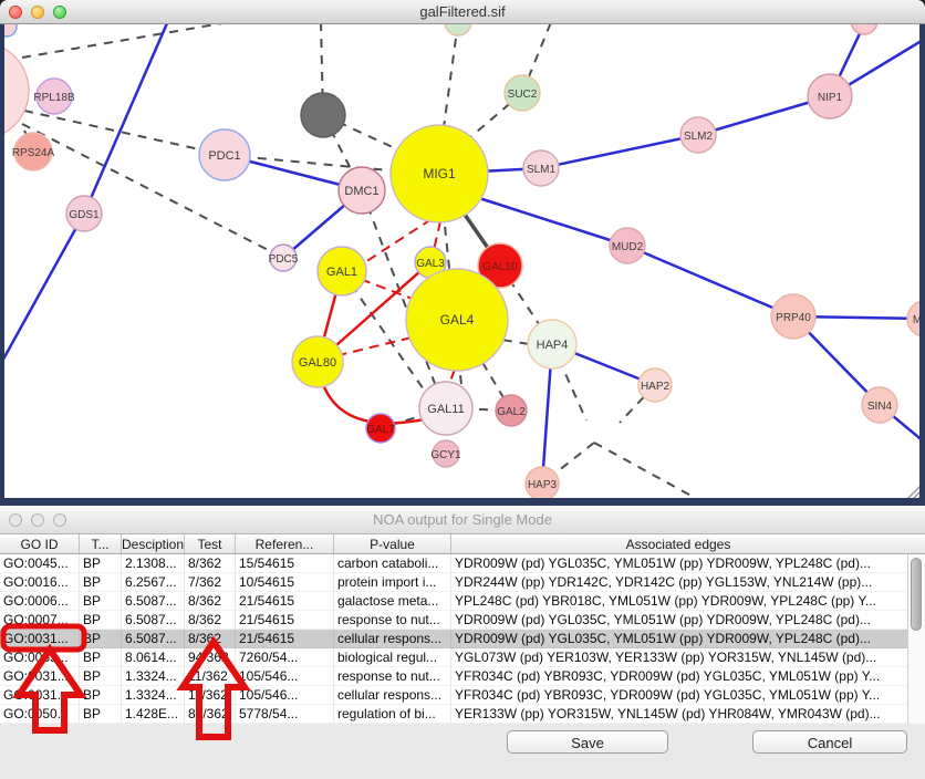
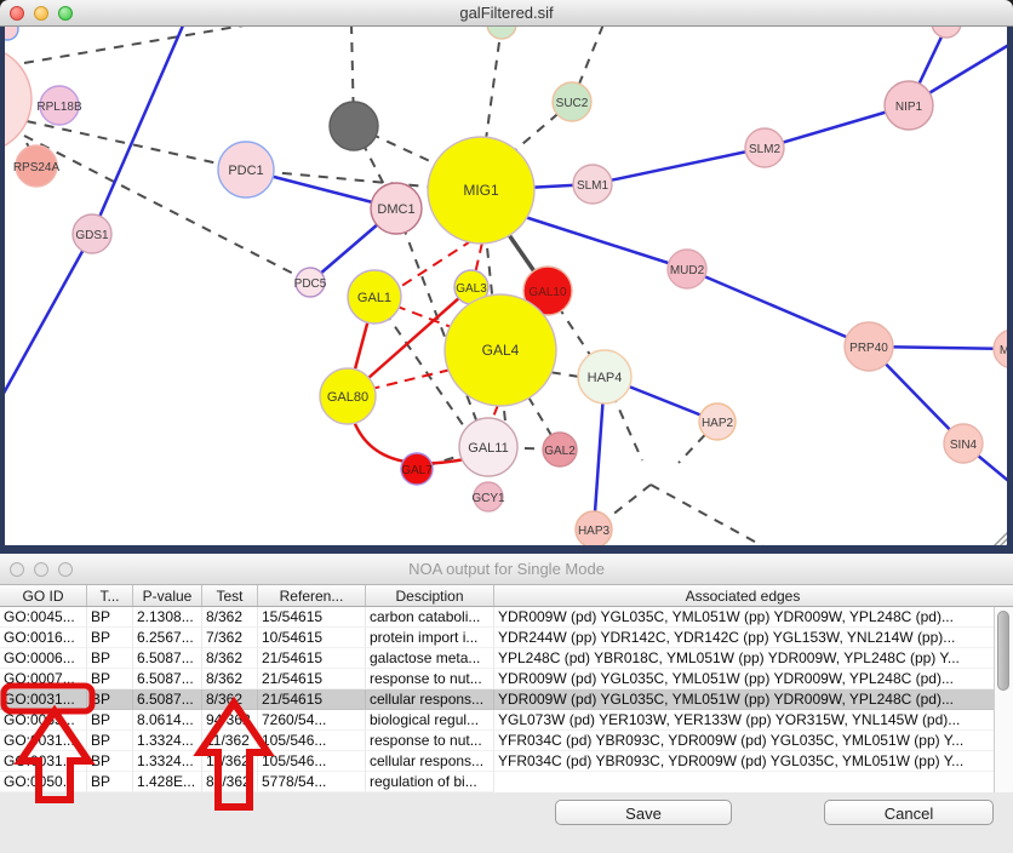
  galFiltered.sif
  RPL18B
  RPS24A
  GDS1
  PDC1
  DMC1
  SUC2
  MIG1
  SLM1
  SLM2
  NIP1
  MUD2
  PRP40
  SIN4
  PDC5
  GAL1
  GAL3
  GAL10
  GAL4
  GAL80
  HAP4
  HAP2
  GAL11
  GAL2
  GAL7
  GCY1
  HAP3
  NOA output for Single Mode
  GO ID
  T...
- Desciption
+ P-value
  Test
  Referen...
- P-value
+ Desciption
  Associated edges
  GO:0045...
  BP
  2.1308...
  8/362
  15/54615
  carbon cataboli...
  YDR009W (pd) YGL035C, YML051W (pp) YDR009W, YPL248C (pd)...
  GO:0016...
  BP
  6.2567...
  7/362
  10/54615
  protein import i...
  YDR244W (pp) YDR142C, YDR142C (pp) YGL153W, YNL214W (pp)...
  GO:0006...
  BP
  6.5087...
  8/362
  21/54615
  galactose meta...
  YPL248C (pd) YBR018C, YML051W (pp) YDR009W, YPL248C (pp) Y...
  GO:0007...
  BP
  6.5087...
  8/362
  21/54615
  response to nut...
  YDR009W (pd) YGL035C, YML051W (pp) YDR009W, YPL248C (pd)...
  GO:0031...
  BP
  6.5087...
  8/362
  21/54615
  cellular respons...
  YDR009W (pd) YGL035C, YML051W (pp) YDR009W, YPL248C (pd)...
  GO:00..
  BP
  8.0614...
  7260/54...
  biological regul...
  YGL073W (pd) YER103W, YER133W (pp) YOR315W, YNL145W (pd)...
  GO:031..
  BP
  1.3324...
  1/362
  105/546...
  response to nut...
  YFR034C (pd) YBR093C, YDR009W (pd) YGL035C, YML051W (pp) Y...
  BP
  1.3324...
  1/362
  105/546...
  cellular respons...
  YFR034C (pd) YBR093C, YDR009W (pd) YGL035C, YML051W (pp) Y...
  GO:0050.
  BP
  1.428E...
  5778/54...
  regulation of bi...
- YER133W (pp) YOR315W, YNL145W (pd) YHR084W, YMR043W (pd)...
  Save
  Cancel
